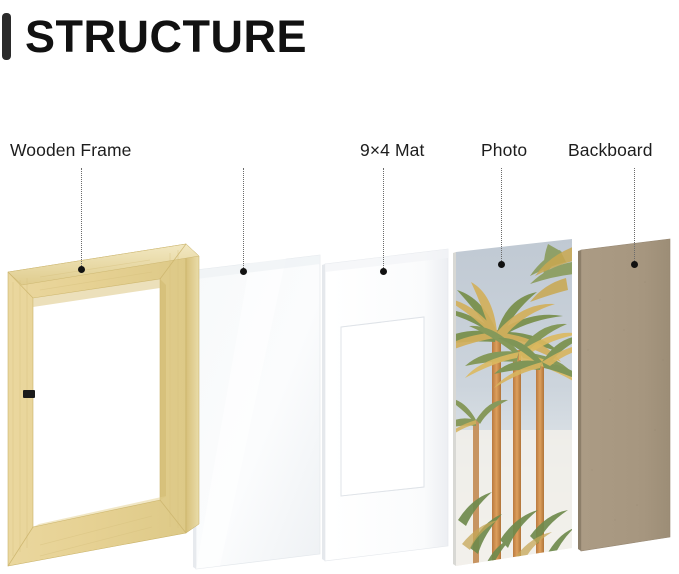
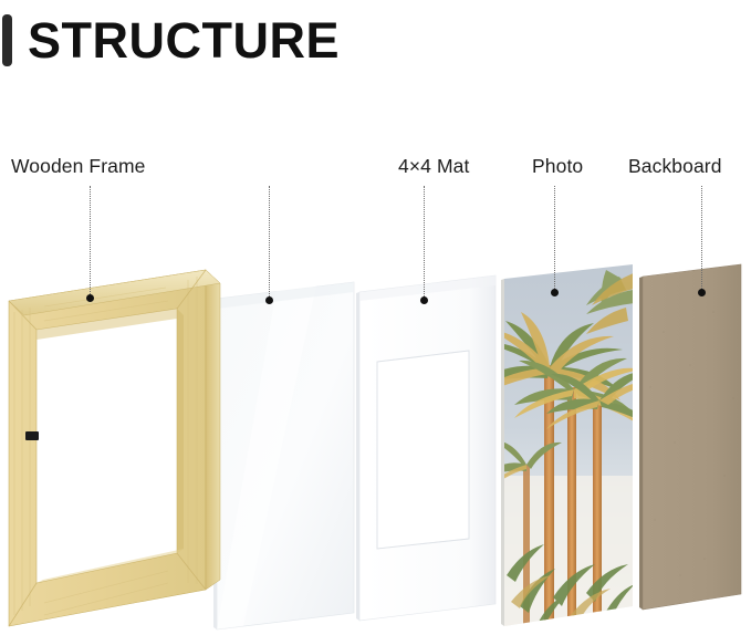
  STRUCTURE
  Wooden Frame
- 9×4 Mat
+ 4×4 Mat
  Photo
  Backboard
